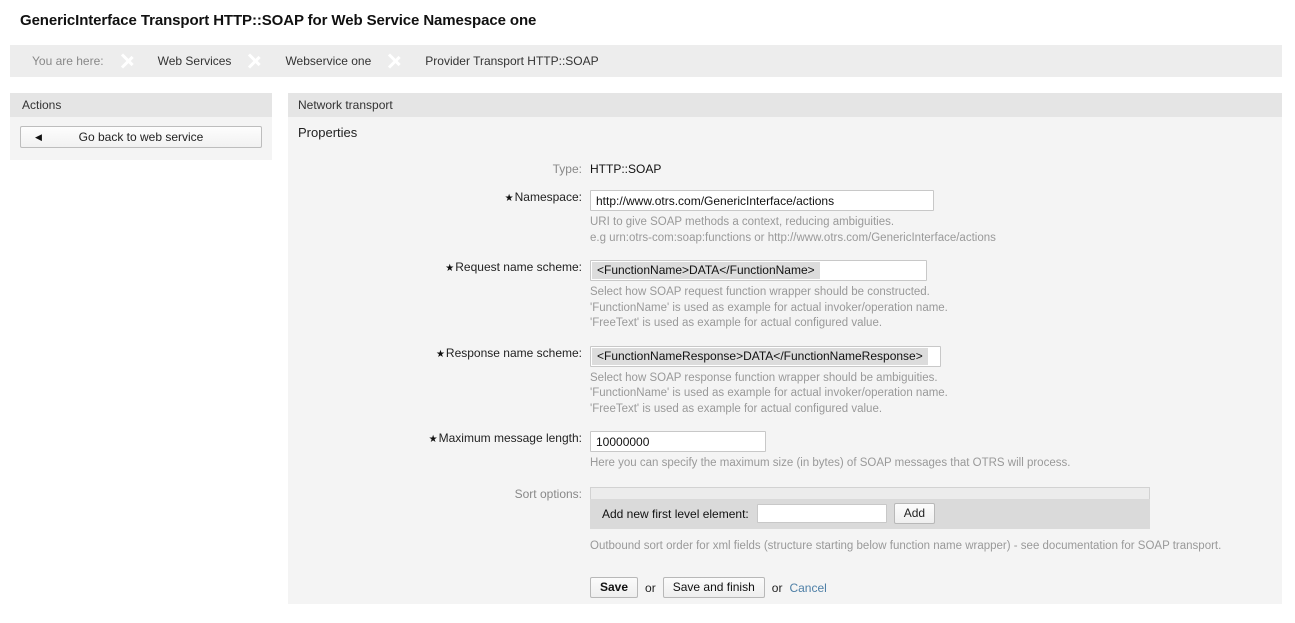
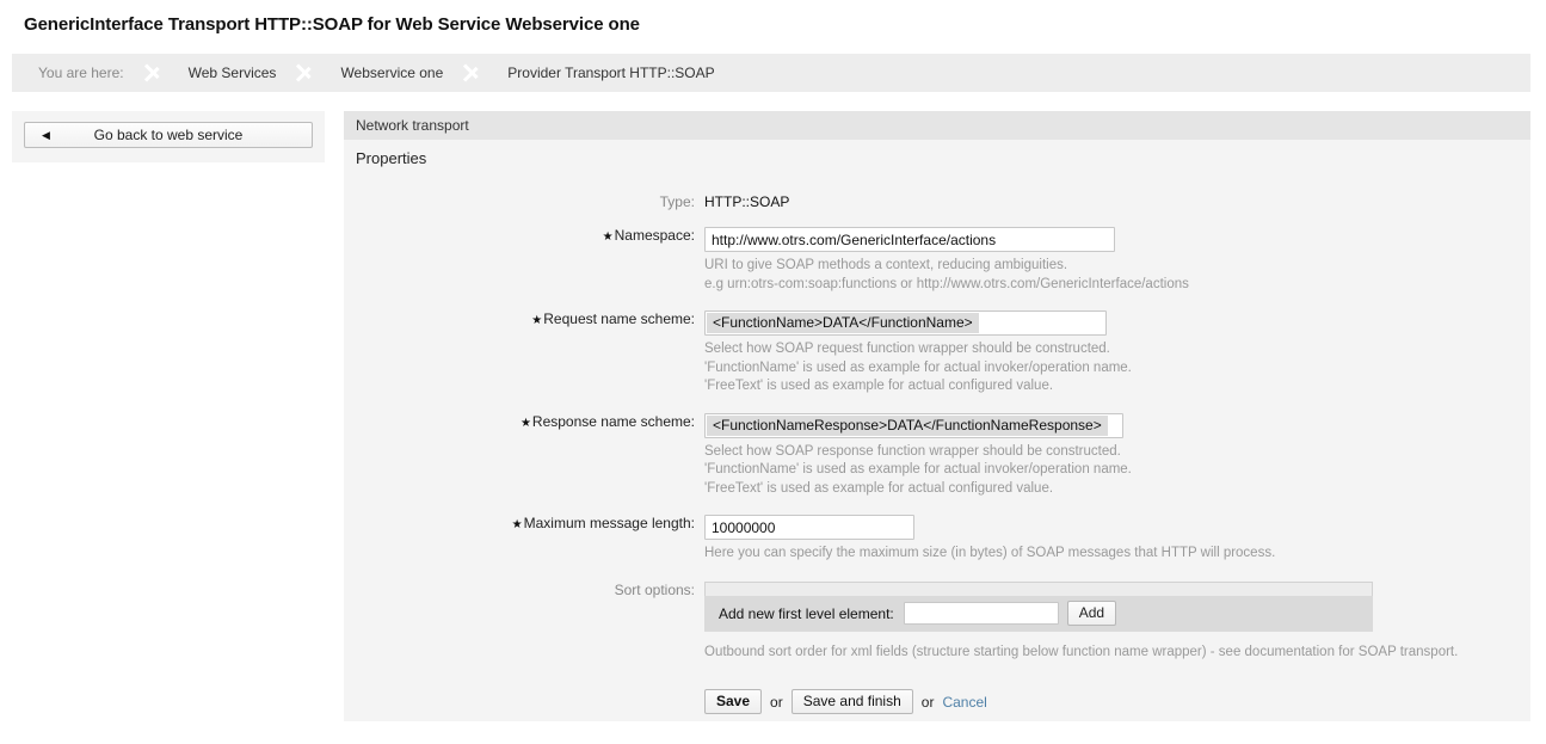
- GenericInterface Transport HTTP::SOAP for Web Service Namespace one
+ GenericInterface Transport HTTP::SOAP for Web Service Webservice one
  You are here:
  Web Services
  Webservice one
  Provider Transport HTTP::SOAP
- Actions
  ◀
  Go back to web service
  Network transport
  Properties
  Type:
  HTTP::SOAP
  ★Namespace:
  http://www.otrs.com/GenericInterface/actions
  URI to give SOAP methods a context, reducing ambiguities.
  e.g urn:otrs-com:soap:functions or http://www.otrs.com/GenericInterface/actions
  ★Request name scheme:
  <FunctionName>DATA</FunctionName>
  Select how SOAP request function wrapper should be constructed.
  'FunctionName' is used as example for actual invoker/operation name.
  'FreeText' is used as example for actual configured value.
  ★Response name scheme:
  <FunctionNameResponse>DATA</FunctionNameResponse>
- Select how SOAP response function wrapper should be ambiguities.
+ Select how SOAP response function wrapper should be constructed.
  'FunctionName' is used as example for actual invoker/operation name.
  'FreeText' is used as example for actual configured value.
  ★Maximum message length:
  10000000
- Here you can specify the maximum size (in bytes) of SOAP messages that OTRS will process.
+ Here you can specify the maximum size (in bytes) of SOAP messages that HTTP will process.
  Sort options:
  Add new first level element:
  Add
  Outbound sort order for xml fields (structure starting below function name wrapper) - see documentation for SOAP transport.
  Save
  or
  Save and finish
  or
  Cancel
